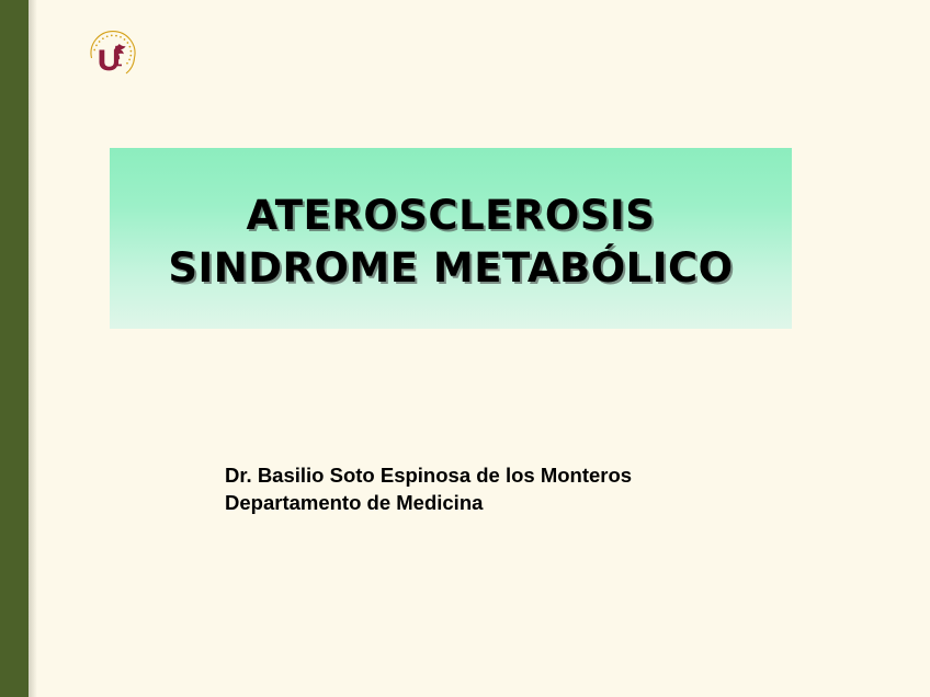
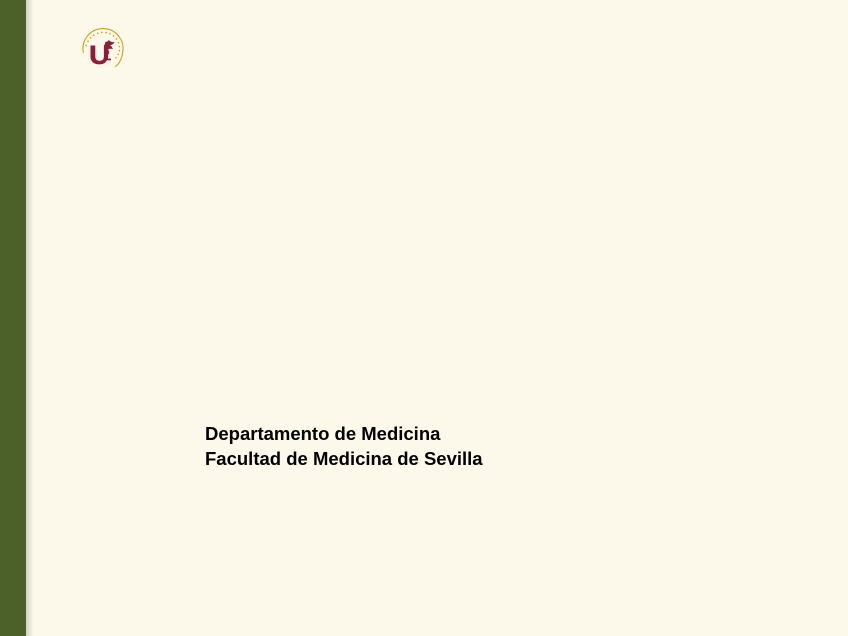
- ATEROSCLEROSIS
- SINDROME METABÓLICO
- Dr. Basilio Soto Espinosa de los Monteros
  Departamento de Medicina
+ Facultad de Medicina de Sevilla
